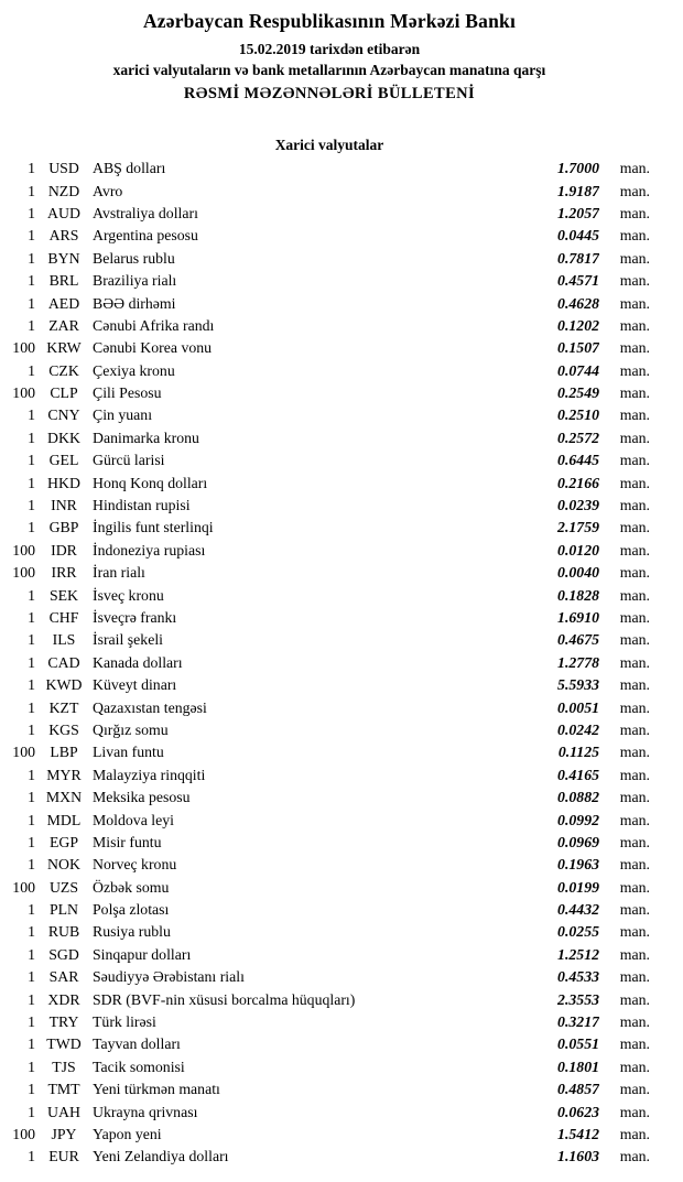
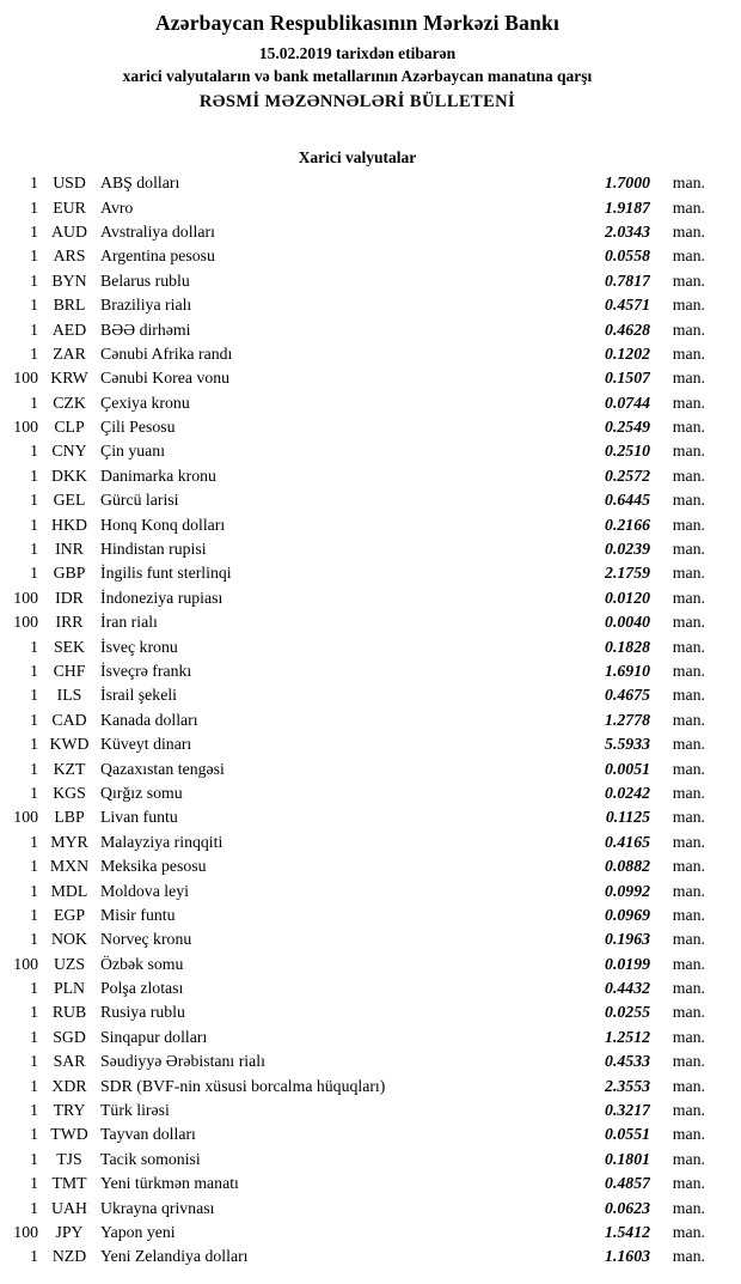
  Azərbaycan Respublikasının Mərkəzi Bankı
  15.02.2019 tarixdən etibarən
  xarici valyutaların və bank metallarının Azərbaycan manatına qarşı
  RƏSMİ MƏZƏNNƏLƏRİ BÜLLETENİ
  Xarici valyutalar
  1	USD	ABŞ dolları	1.7000	man.
- 1	NZD	Avro	1.9187	man.
+ 1	EUR	Avro	1.9187	man.
- 1	AUD	Avstraliya dolları	1.2057	man.
+ 1	AUD	Avstraliya dolları	2.0343	man.
- 1	ARS	Argentina pesosu	0.0445	man.
+ 1	ARS	Argentina pesosu	0.0558	man.
  1	BYN	Belarus rublu	0.7817	man.
  1	BRL	Braziliya rialı	0.4571	man.
  1	AED	BƏƏ dirhəmi	0.4628	man.
  1	ZAR	Cənubi Afrika randı	0.1202	man.
  100	KRW	Cənubi Korea vonu	0.1507	man.
  1	CZK	Çexiya kronu	0.0744	man.
  100	CLP	Çili Pesosu	0.2549	man.
  1	CNY	Çin yuanı	0.2510	man.
  1	DKK	Danimarka kronu	0.2572	man.
  1	GEL	Gürcü larisi	0.6445	man.
  1	HKD	Honq Konq dolları	0.2166	man.
  1	INR	Hindistan rupisi	0.0239	man.
  1	GBP	İngilis funt sterlinqi	2.1759	man.
  100	IDR	İndoneziya rupiası	0.0120	man.
  100	IRR	İran rialı	0.0040	man.
  1	SEK	İsveç kronu	0.1828	man.
  1	CHF	İsveçrə frankı	1.6910	man.
  1	ILS	İsrail şekeli	0.4675	man.
  1	CAD	Kanada dolları	1.2778	man.
  1	KWD	Küveyt dinarı	5.5933	man.
  1	KZT	Qazaxıstan tengəsi	0.0051	man.
  1	KGS	Qırğız somu	0.0242	man.
  100	LBP	Livan funtu	0.1125	man.
  1	MYR	Malayziya rinqqiti	0.4165	man.
  1	MXN	Meksika pesosu	0.0882	man.
  1	MDL	Moldova leyi	0.0992	man.
  1	EGP	Misir funtu	0.0969	man.
  1	NOK	Norveç kronu	0.1963	man.
  100	UZS	Özbək somu	0.0199	man.
  1	PLN	Polşa zlotası	0.4432	man.
  1	RUB	Rusiya rublu	0.0255	man.
  1	SGD	Sinqapur dolları	1.2512	man.
  1	SAR	Səudiyyə Ərəbistanı rialı	0.4533	man.
  1	XDR	SDR (BVF-nin xüsusi borcalma hüquqları)	2.3553	man.
  1	TRY	Türk lirəsi	0.3217	man.
  1	TWD	Tayvan dolları	0.0551	man.
  1	TJS	Tacik somonisi	0.1801	man.
  1	TMT	Yeni türkmən manatı	0.4857	man.
  1	UAH	Ukrayna qrivnası	0.0623	man.
  100	JPY	Yapon yeni	1.5412	man.
- 1	EUR	Yeni Zelandiya dolları	1.1603	man.
+ 1	NZD	Yeni Zelandiya dolları	1.1603	man.
